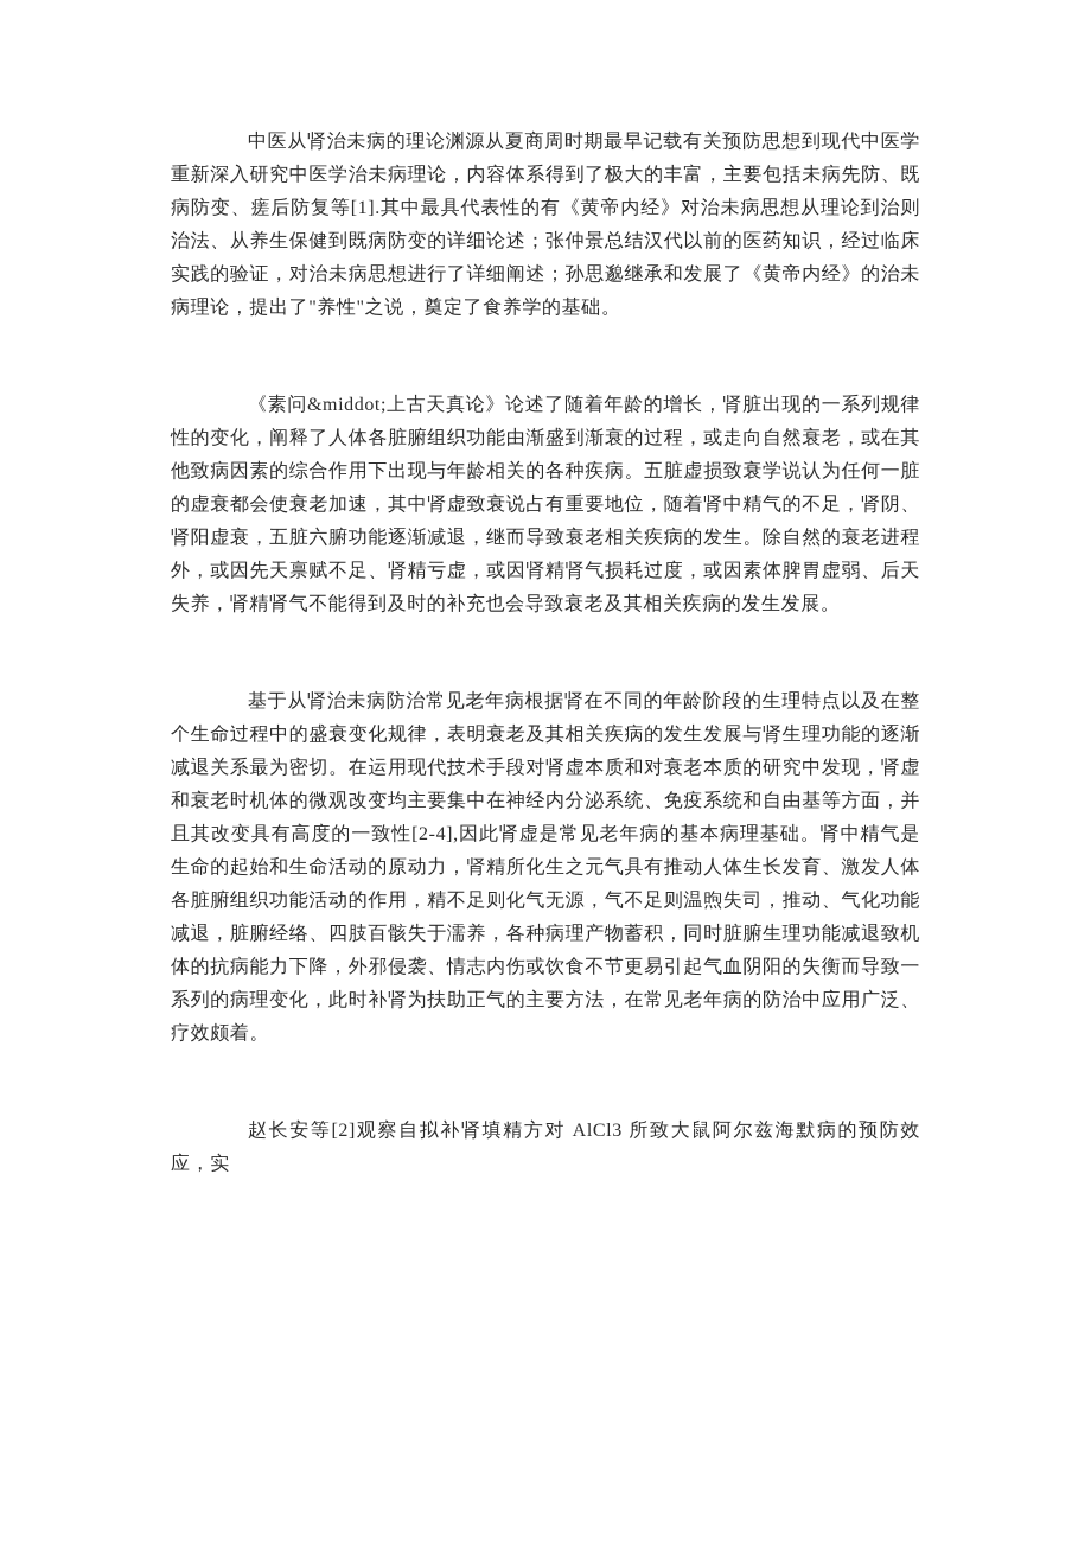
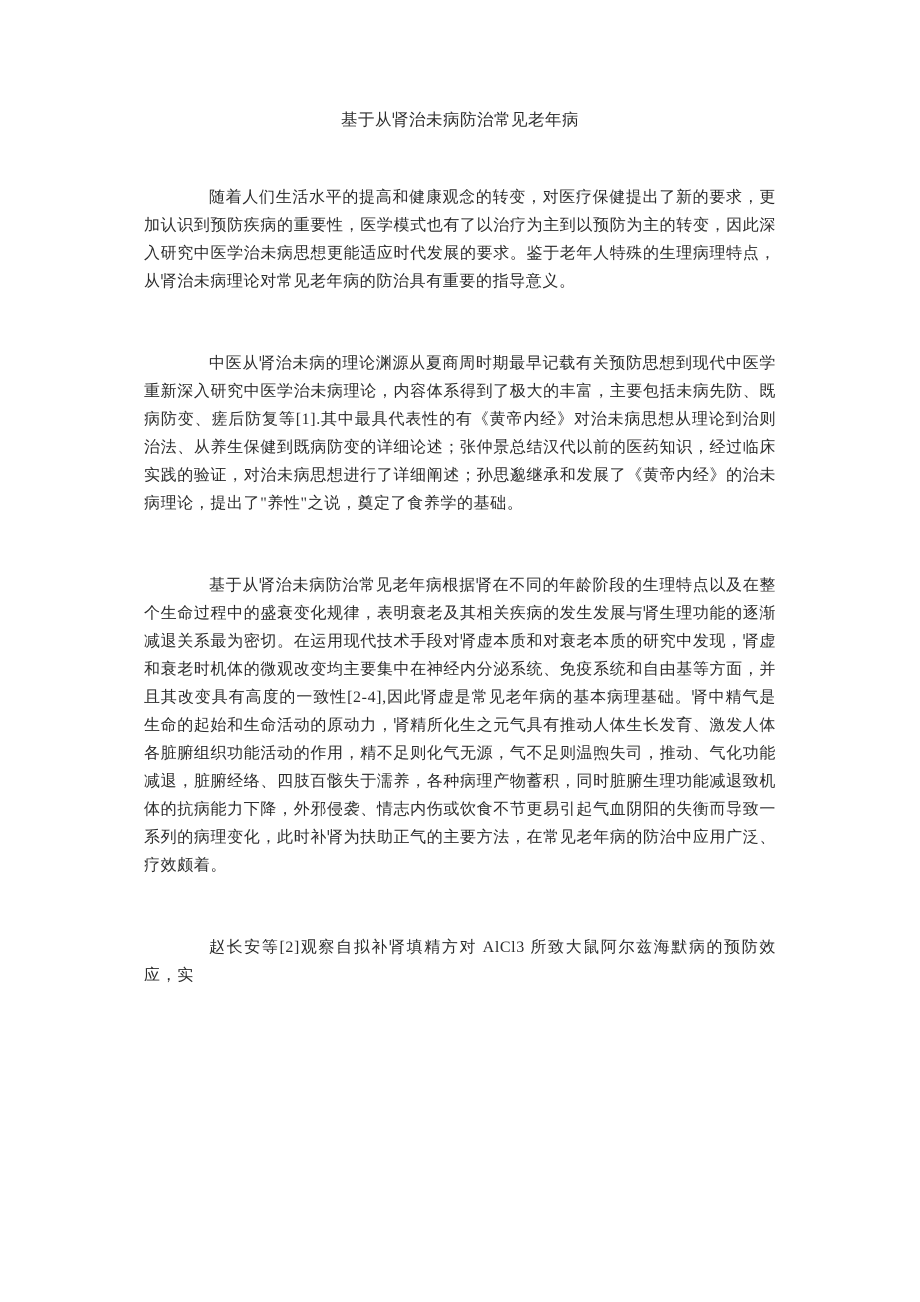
+ 基于从肾治未病防治常见老年病
+ 随着人们生活水平的提高和健康观念的转变，对医疗保健提出了新的要求，更加认识到预防疾病的重要性，医学模式也有了以治疗为主到以预防为主的转变，因此深入研究中医学治未病思想更能适应时代发展的要求。鉴于老年人特殊的生理病理特点，从肾治未病理论对常见老年病的防治具有重要的指导意义。
  中医从肾治未病的理论渊源从夏商周时期最早记载有关预防思想到现代中医学重新深入研究中医学治未病理论，内容体系得到了极大的丰富，主要包括未病先防、既病防变、瘥后防复等[1].其中最具代表性的有《黄帝内经》对治未病思想从理论到治则治法、从养生保健到既病防变的详细论述；张仲景总结汉代以前的医药知识，经过临床实践的验证，对治未病思想进行了详细阐述；孙思邈继承和发展了《黄帝内经》的治未病理论，提出了"养性"之说，奠定了食养学的基础。
- 《素问&middot;上古天真论》论述了随着年龄的增长，肾脏出现的一系列规律性的变化，阐释了人体各脏腑组织功能由渐盛到渐衰的过程，或走向自然衰老，或在其他致病因素的综合作用下出现与年龄相关的各种疾病。五脏虚损致衰学说认为任何一脏的虚衰都会使衰老加速，其中肾虚致衰说占有重要地位，随着肾中精气的不足，肾阴、肾阳虚衰，五脏六腑功能逐渐减退，继而导致衰老相关疾病的发生。除自然的衰老进程外，或因先天禀赋不足、肾精亏虚，或因肾精肾气损耗过度，或因素体脾胃虚弱、后天失养，肾精肾气不能得到及时的补充也会导致衰老及其相关疾病的发生发展。
  基于从肾治未病防治常见老年病根据肾在不同的年龄阶段的生理特点以及在整个生命过程中的盛衰变化规律，表明衰老及其相关疾病的发生发展与肾生理功能的逐渐减退关系最为密切。在运用现代技术手段对肾虚本质和对衰老本质的研究中发现，肾虚和衰老时机体的微观改变均主要集中在神经内分泌系统、免疫系统和自由基等方面，并且其改变具有高度的一致性[2-4],因此肾虚是常见老年病的基本病理基础。肾中精气是生命的起始和生命活动的原动力，肾精所化生之元气具有推动人体生长发育、激发人体各脏腑组织功能活动的作用，精不足则化气无源，气不足则温煦失司，推动、气化功能减退，脏腑经络、四肢百骸失于濡养，各种病理产物蓄积，同时脏腑生理功能减退致机体的抗病能力下降，外邪侵袭、情志内伤或饮食不节更易引起气血阴阳的失衡而导致一系列的病理变化，此时补肾为扶助正气的主要方法，在常见老年病的防治中应用广泛、疗效颇着。
  赵长安等[2]观察自拟补肾填精方对 AlCl3 所致大鼠阿尔兹海默病的预防效应，实
